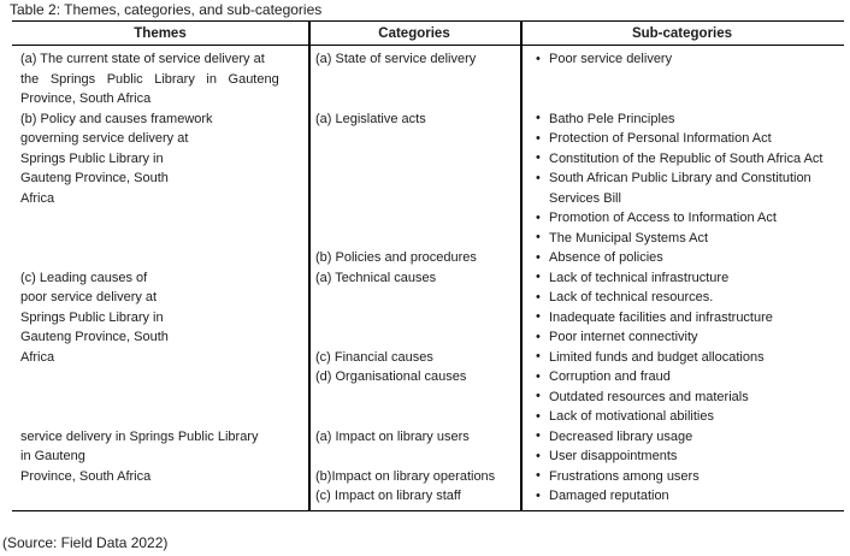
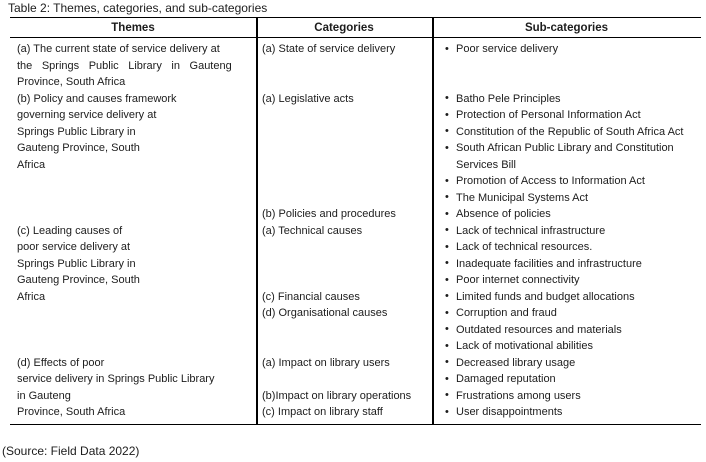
  Table 2: Themes, categories, and sub-categories
  Themes
  Categories
  Sub-categories
  (a) The current state of service delivery at
  the Springs Public Library in Gauteng
  Province, South Africa
  (a) State of service delivery
  •
  Poor service delivery
  (b) Policy and causes framework
  governing service delivery at
  Springs Public Library in
  Gauteng Province, South
  Africa
  (a) Legislative acts
  •
  Batho Pele Principles
  •
  Protection of Personal Information Act
  •
  Constitution of the Republic of South Africa Act
  •
  South African Public Library and Constitution Services Bill
  •
  Promotion of Access to Information Act
  •
  The Municipal Systems Act
  (b) Policies and procedures
  •
  Absence of policies
  (c) Leading causes of
  poor service delivery at
  Springs Public Library in
  Gauteng Province, South
  Africa
  (a) Technical causes
  •
  Lack of technical infrastructure
  •
  Lack of technical resources.
  •
  Inadequate facilities and infrastructure
  •
  Poor internet connectivity
  (c) Financial causes
  •
  Limited funds and budget allocations
  (d) Organisational causes
  •
  Corruption and fraud
  •
  Outdated resources and materials
  •
  Lack of motivational abilities
+ (d) Effects of poor
  service delivery in Springs Public Library
  in Gauteng
  Province, South Africa
  (a) Impact on library users
  •
  Decreased library usage
  •
- User disappointments
+ Damaged reputation
  (b)Impact on library operations
  •
  Frustrations among users
  (c) Impact on library staff
  •
- Damaged reputation
+ User disappointments
  (Source: Field Data 2022)
